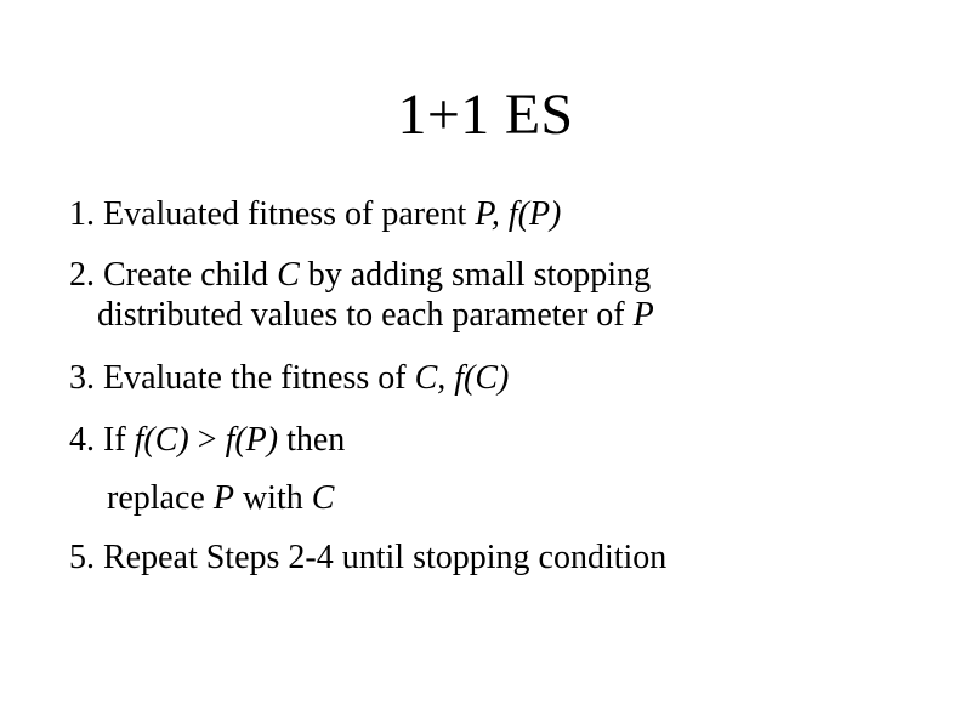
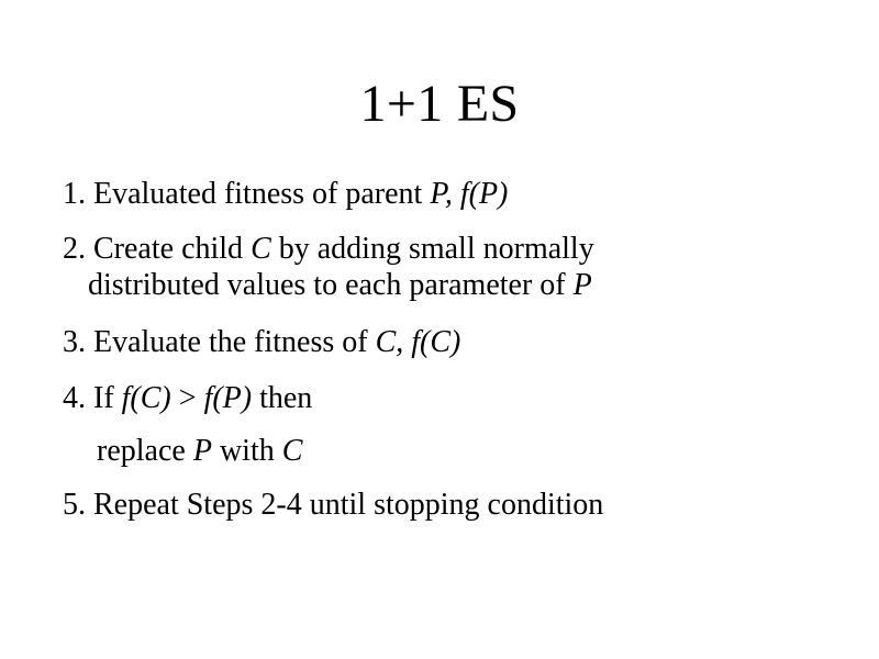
  1+1 ES
  1. Evaluated fitness of parent P, f(P)
- 2. Create child C by adding small stopping distributed values to each parameter of P
+ 2. Create child C by adding small normally distributed values to each parameter of P
  3. Evaluate the fitness of C, f(C)
  4. If f(C) > f(P) then
  replace P with C
  5. Repeat Steps 2-4 until stopping condition
